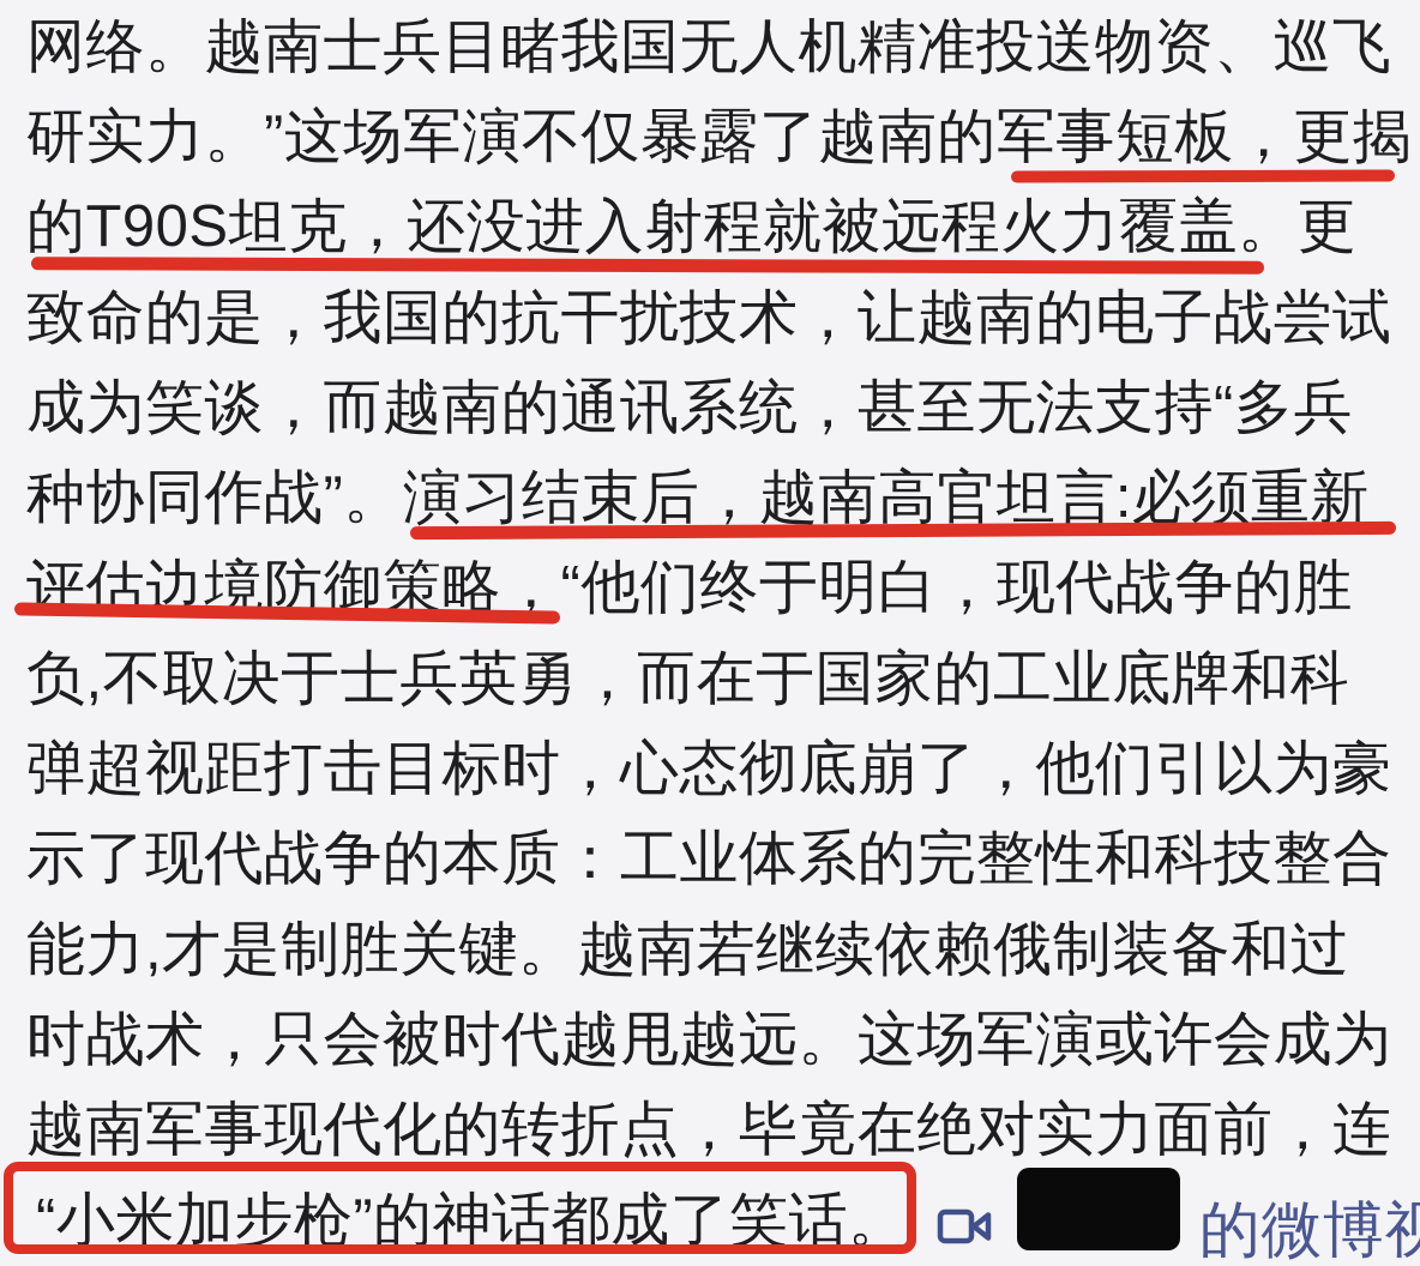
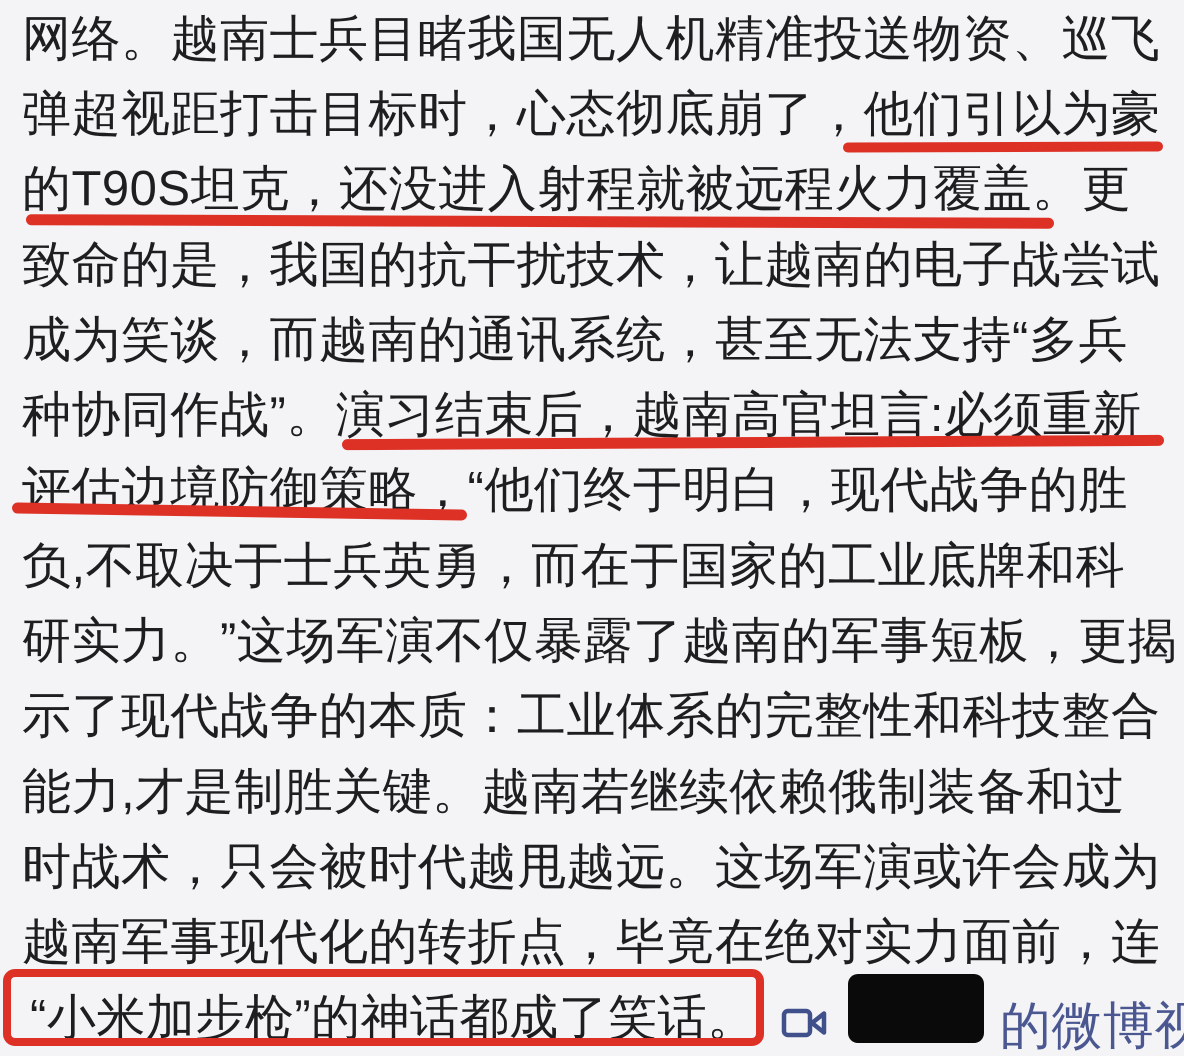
  网络。越南士兵目睹我国无人机精准投送物资、巡飞
- 研实力。”这场军演不仅暴露了越南的军事短板，更揭
+ 弹超视距打击目标时，心态彻底崩了，他们引以为豪
  的T90S坦克，还没进入射程就被远程火力覆盖。更
  致命的是，我国的抗干扰技术，让越南的电子战尝试
  成为笑谈，而越南的通讯系统，甚至无法支持“多兵
  种协同作战”。演习结束后，越南高官坦言:必须重新
  评估边境防御策略，“他们终于明白，现代战争的胜
  负,不取决于士兵英勇，而在于国家的工业底牌和科
- 弹超视距打击目标时，心态彻底崩了，他们引以为豪
+ 研实力。”这场军演不仅暴露了越南的军事短板，更揭
  示了现代战争的本质：工业体系的完整性和科技整合
  能力,才是制胜关键。越南若继续依赖俄制装备和过
  时战术，只会被时代越甩越远。这场军演或许会成为
  越南军事现代化的转折点，毕竟在绝对实力面前，连
  “小米加步枪”的神话都成了笑话。
  的微博视
